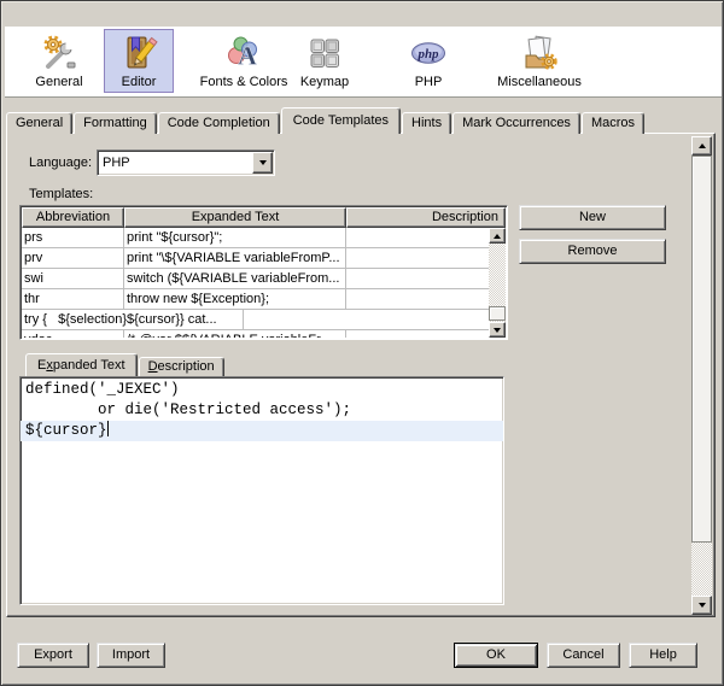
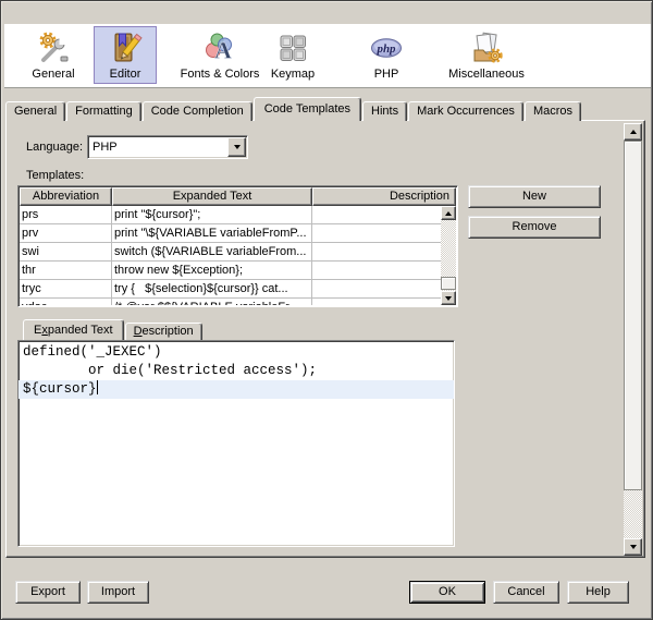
  General
  Editor
  A
  Fonts & Colors
  Keymap
  php
  PHP
  Miscellaneous
  General
  Formatting
  Code Completion
  Code Templates
  Hints
  Mark Occurrences
  Macros
  Language:
  PHP
  Templates:
  Abbreviation
  Expanded Text
  Description
  prs
  print "${cursor}";
  prv
  print "\${VARIABLE variableFromP...
  swi
  switch (${VARIABLE variableFrom...
  thr
  throw new ${Exception};
+ tryc
  try { ${selection}${cursor}} cat...
  New
  Remove
  Expanded Text
  Description
  defined('_JEXEC')
  or die('Restricted access');
  ${cursor}
  Export
  Import
  OK
  Cancel
  Help
